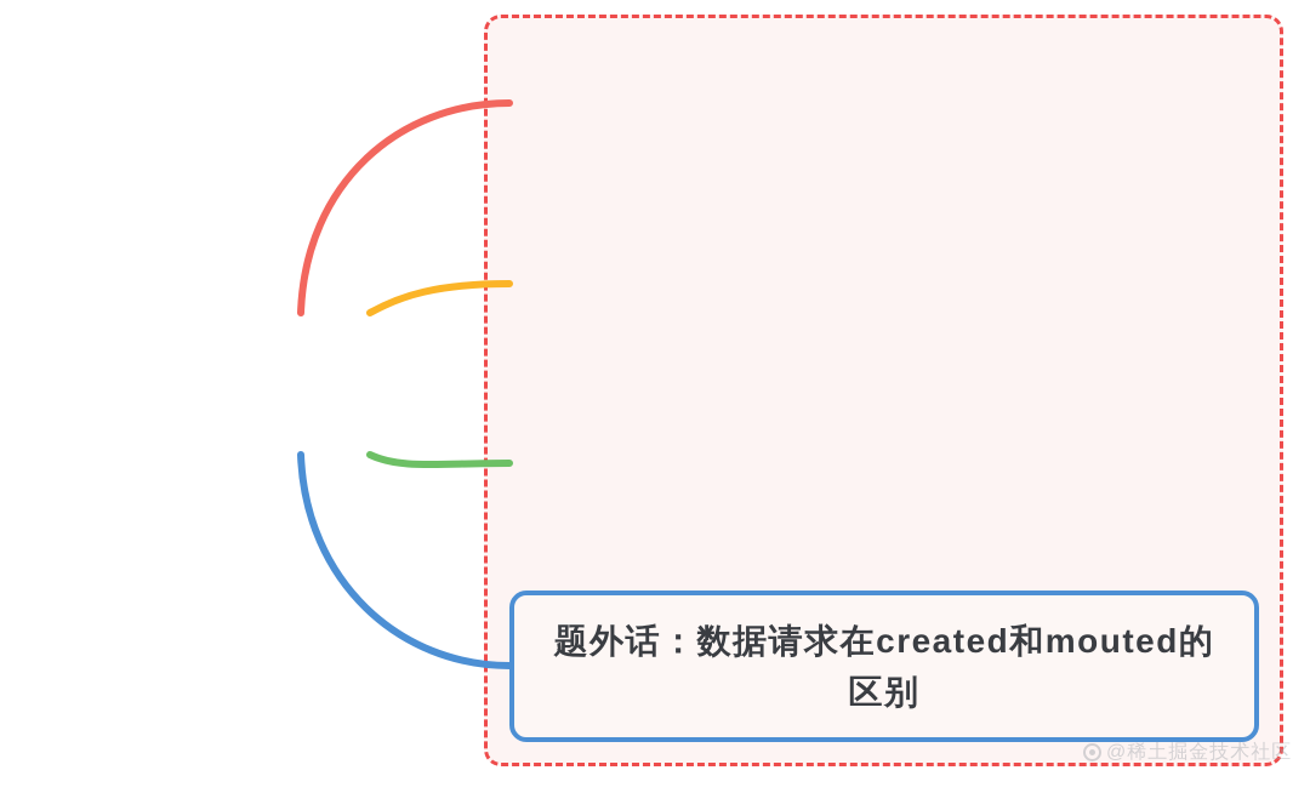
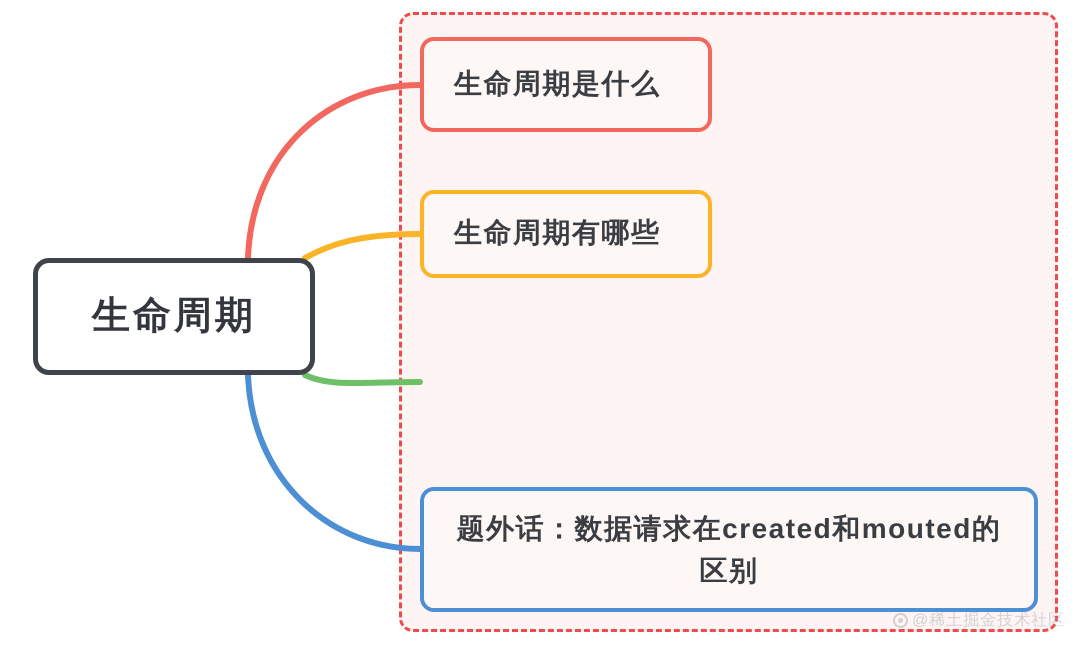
+ 生命周期
+ 生命周期是什么
+ 生命周期有哪些
  题外话：数据请求在created和mouted的区别
  @稀土掘金技术社区
